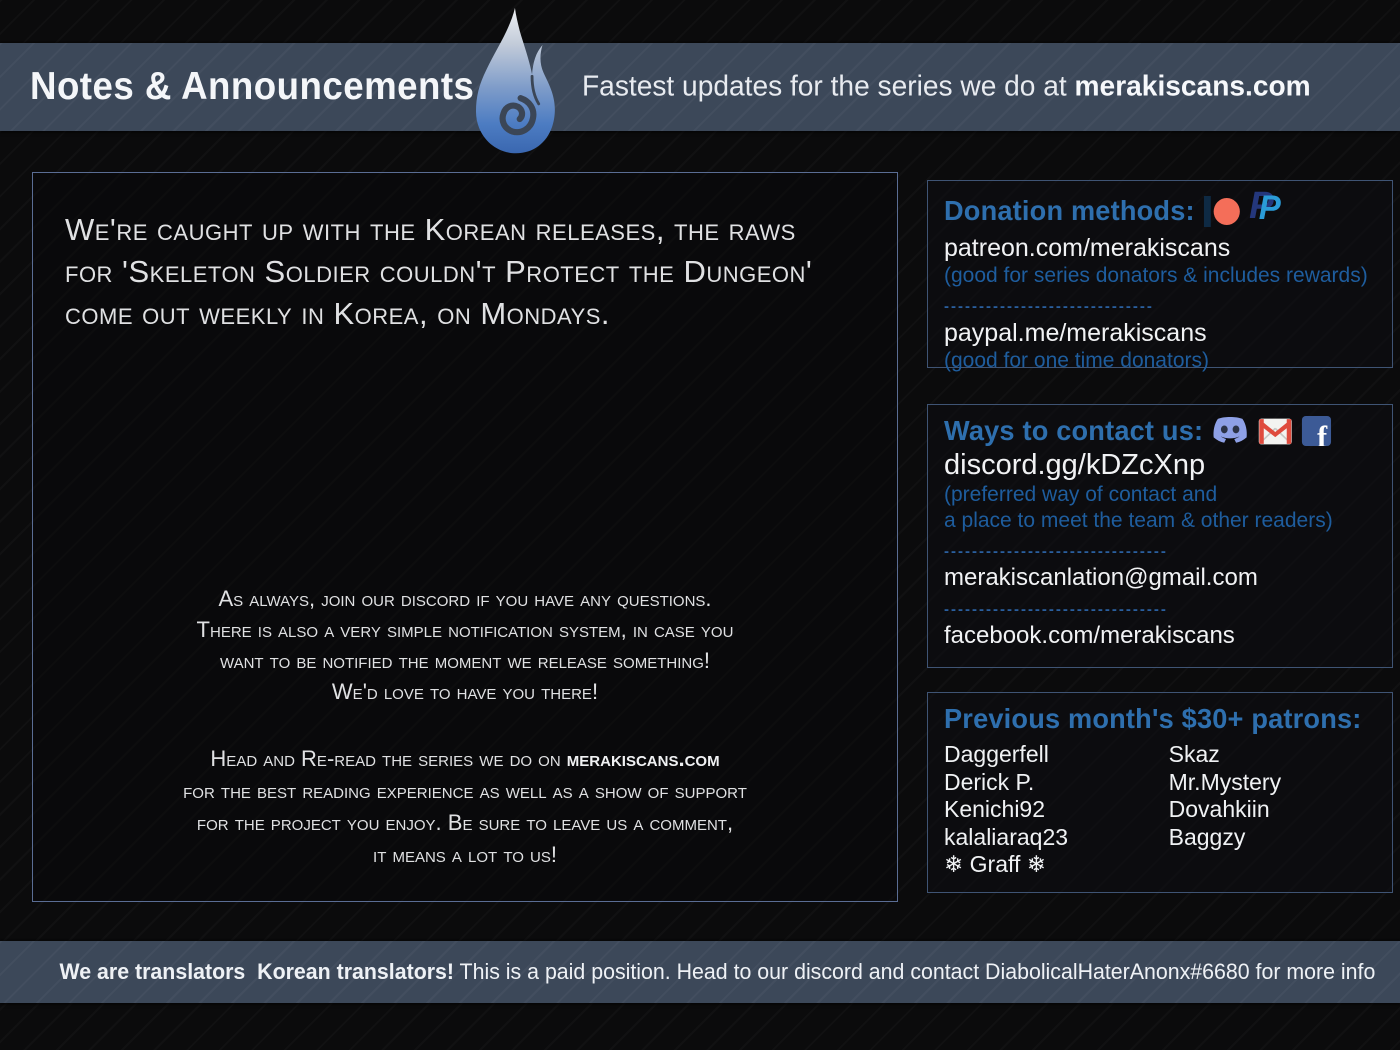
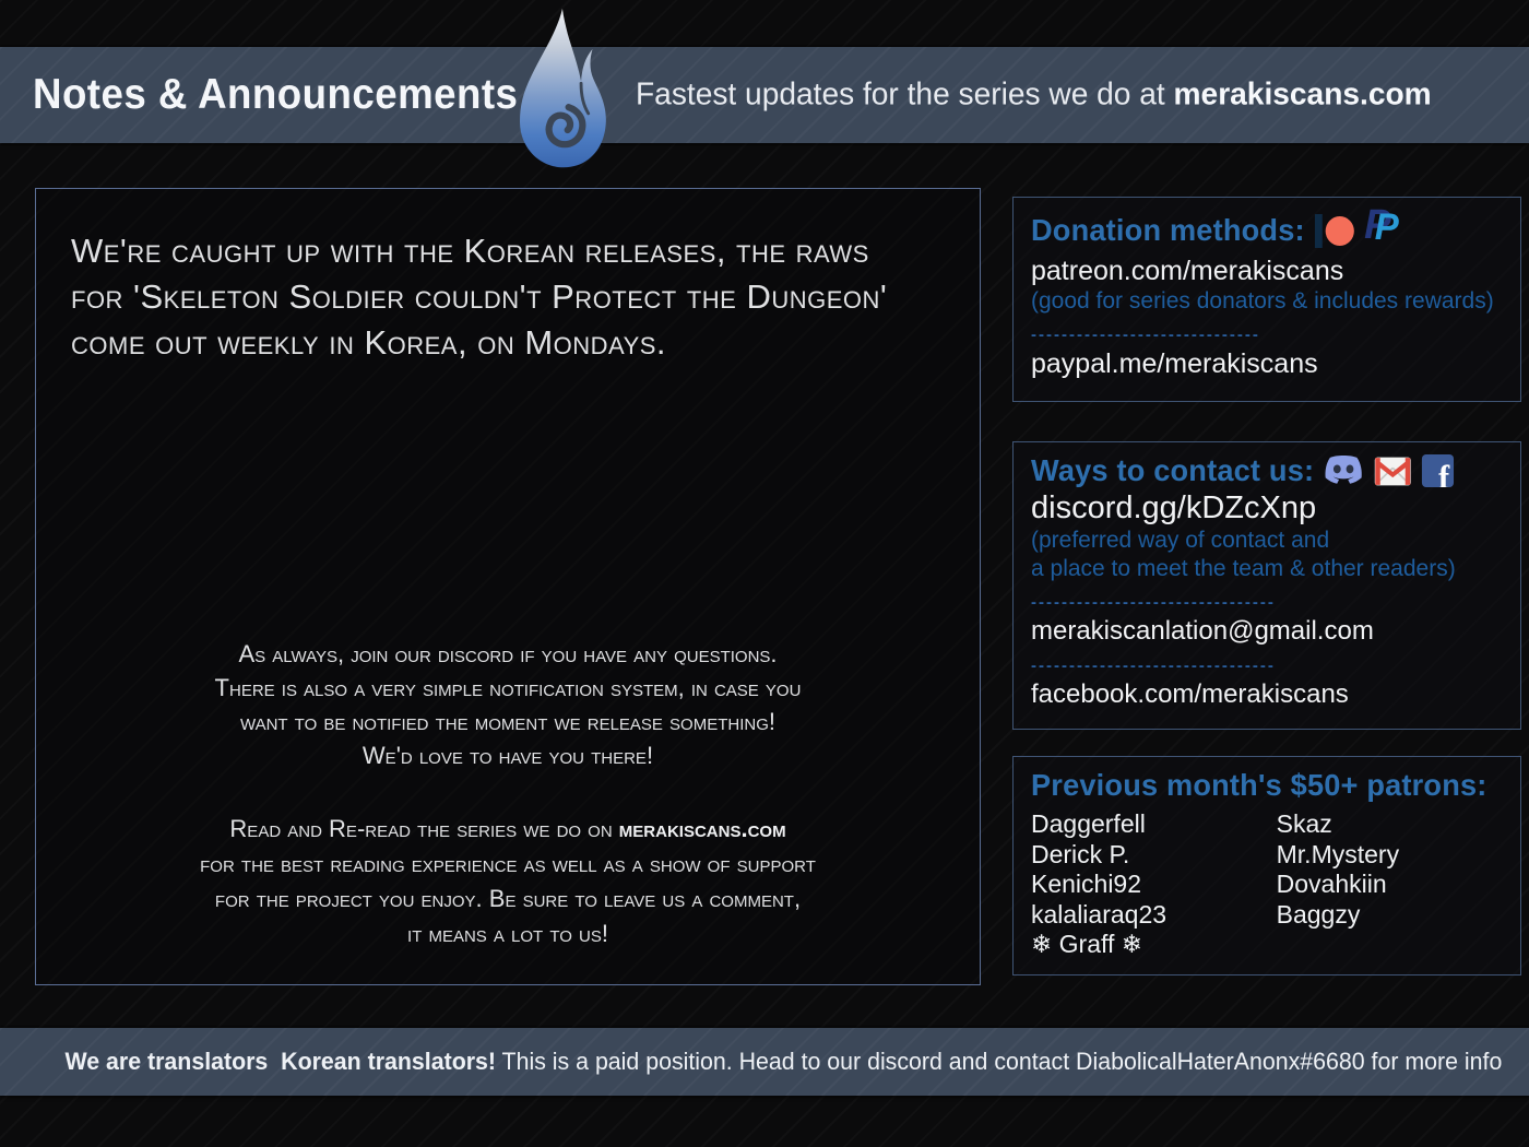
  Notes & Announcements
  Fastest updates for the series we do at merakiscans.com
  We're caught up with the Korean releases, the raws
  for 'Skeleton Soldier couldn't Protect the Dungeon'
  come out weekly in Korea, on Mondays.
  As always, join our discord if you have any questions.
  There is also a very simple notification system, in case you
  want to be notified the moment we release something!
  We'd love to have you there!
- Head and Re-read the series we do on merakiscans.com
+ Read and Re-read the series we do on merakiscans.com
  for the best reading experience as well as a show of support
  for the project you enjoy. Be sure to leave us a comment,
  it means a lot to us!
  Donation methods:
  P
  P
  patreon.com/merakiscans
  (good for series donators & includes rewards)
  ------------------------------
  paypal.me/merakiscans
- (good for one time donators)
  Ways to contact us:
  f
  discord.gg/kDZcXnp
  (preferred way of contact and
  a place to meet the team & other readers)
  --------------------------------
  merakiscanlation@gmail.com
  --------------------------------
  facebook.com/merakiscans
- Previous month's $30+ patrons:
+ Previous month's $50+ patrons:
  Daggerfell
  Derick P.
  Kenichi92
  kalaliaraq23
  ❄ Graff ❄
  Skaz
  Mr.Mystery
  Dovahkiin
  Baggzy
  We are translators Korean translators! This is a paid position. Head to our discord and contact DiabolicalHaterAnonx#6680 for more info
